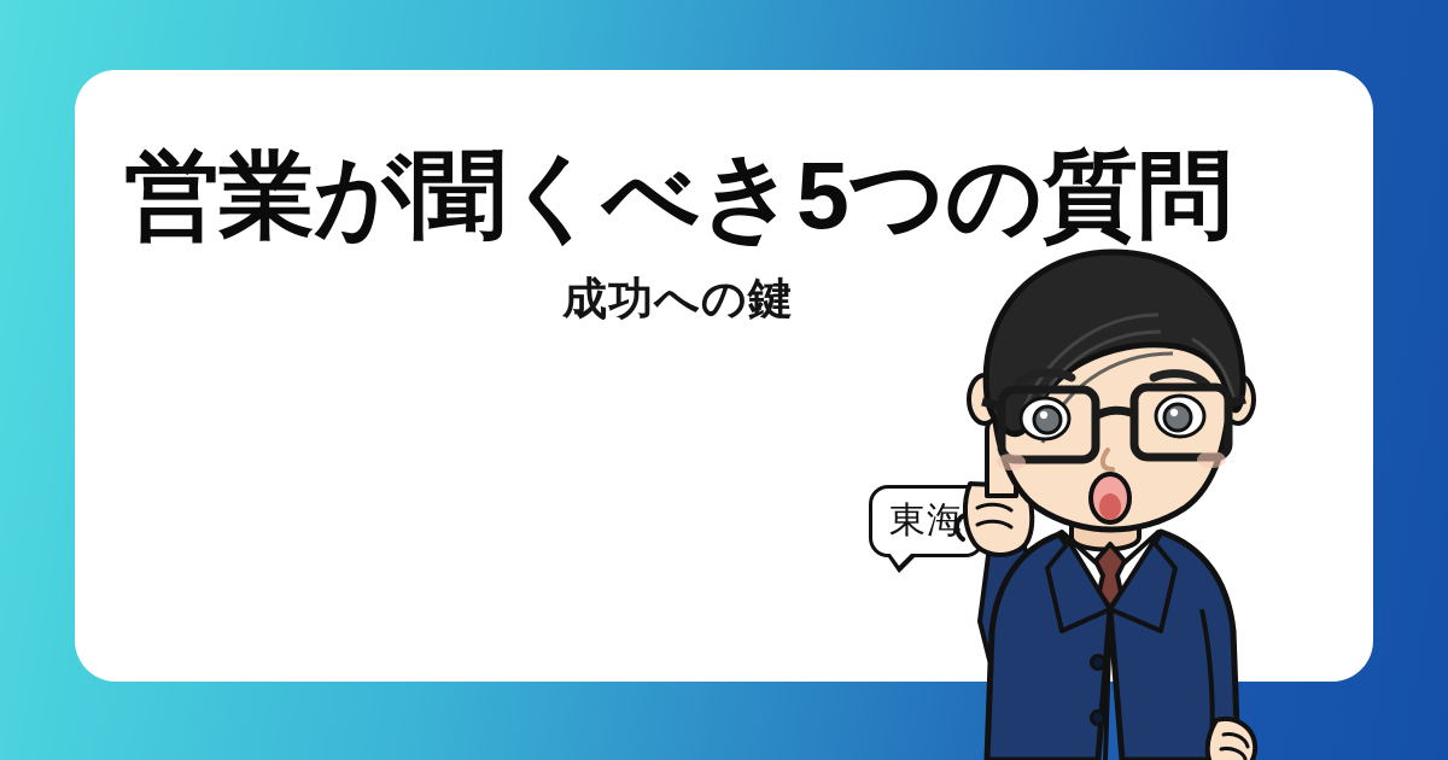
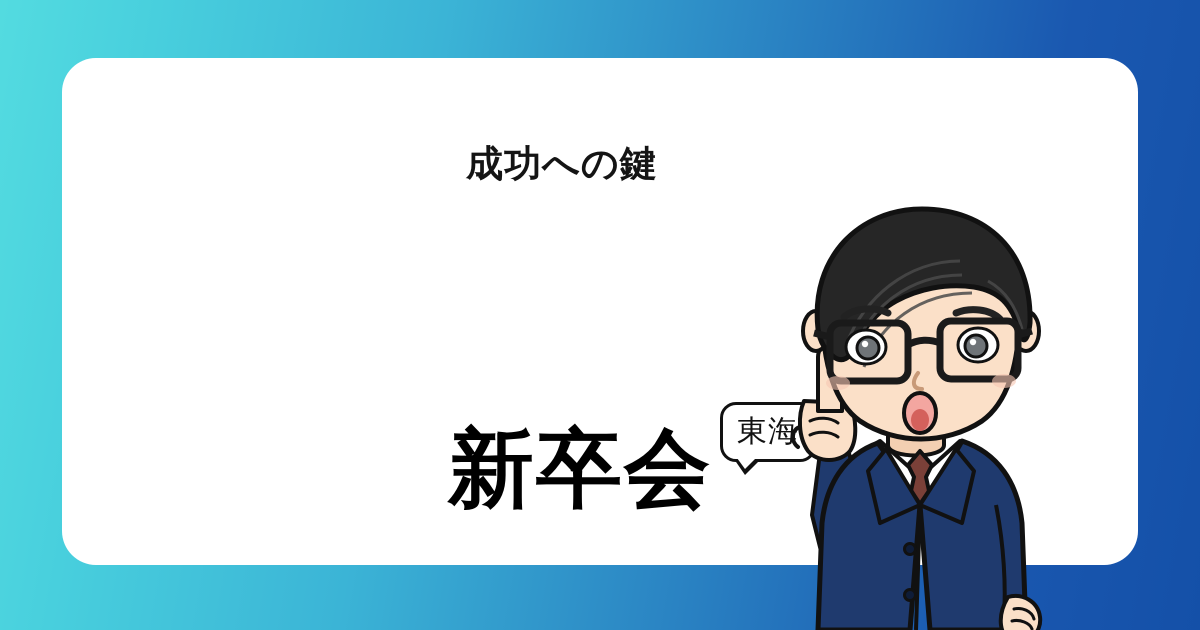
- 営業が聞くべき5つの質問
  成功への鍵
+ 新卒会
  東海
